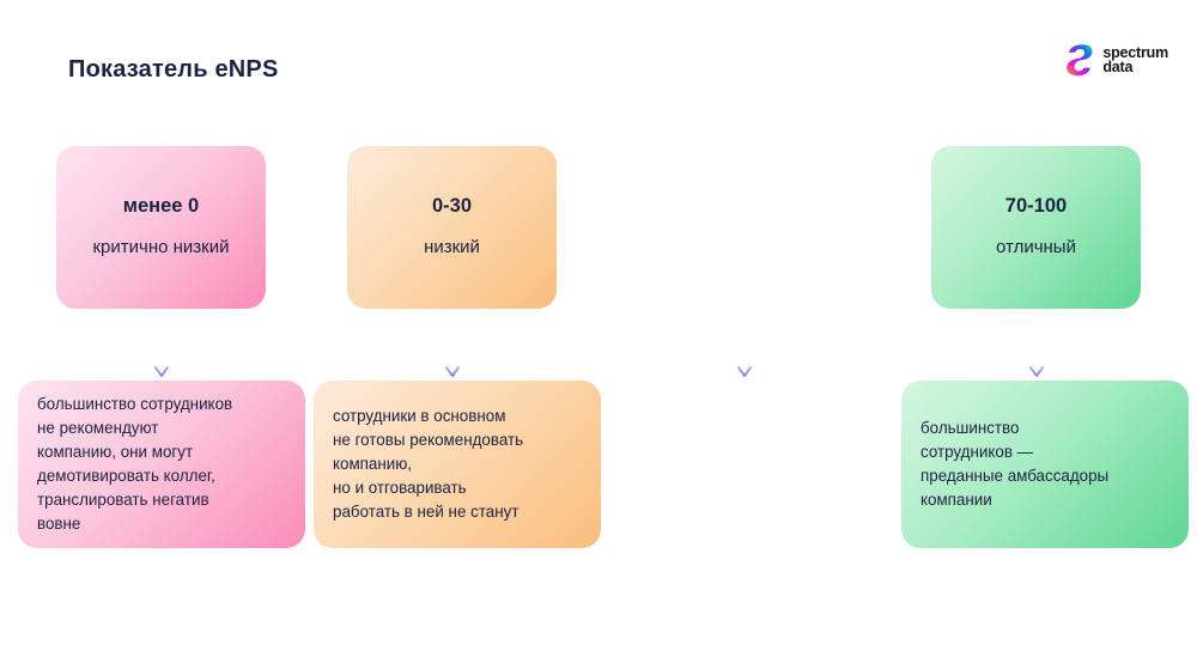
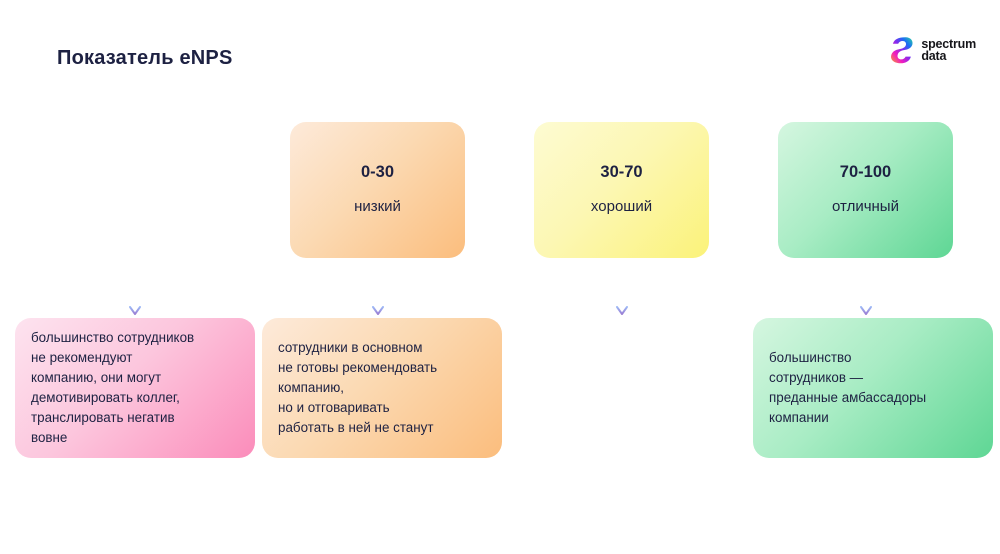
  Показатель eNPS
  spectrum
  data
- менее 0
- критично низкий
  0-30
  низкий
+ 30-70
+ хороший
  70-100
  отличный
  большинство сотрудников
  не рекомендуют
  компанию, они могут
  демотивировать коллег,
  транслировать негатив
  вовне
  сотрудники в основном
  не готовы рекомендовать
  компанию,
  но и отговаривать
  работать в ней не станут
  большинство
  сотрудников —
  преданные амбассадоры
  компании
